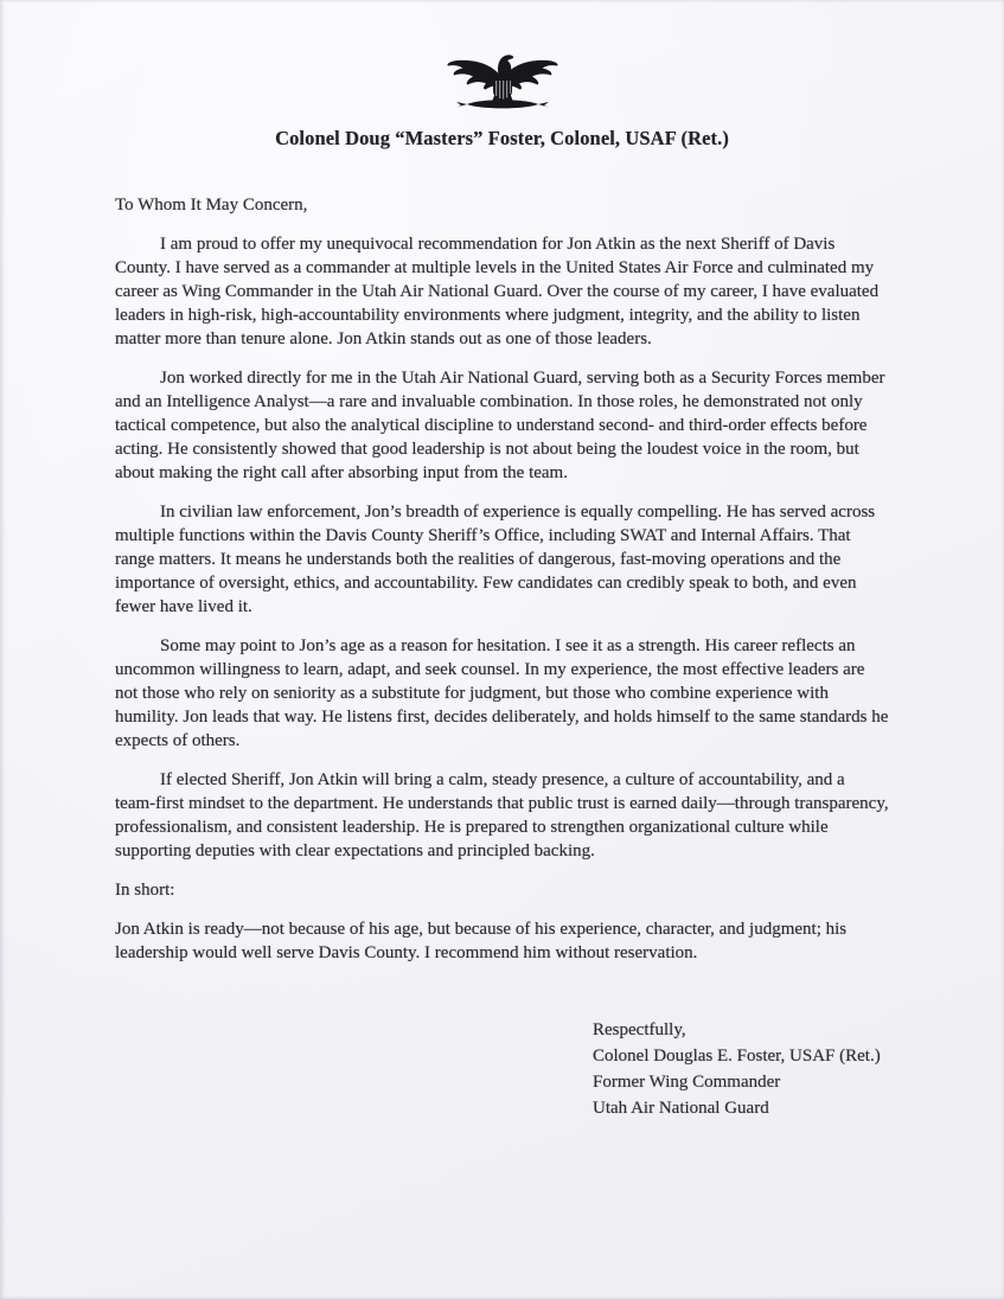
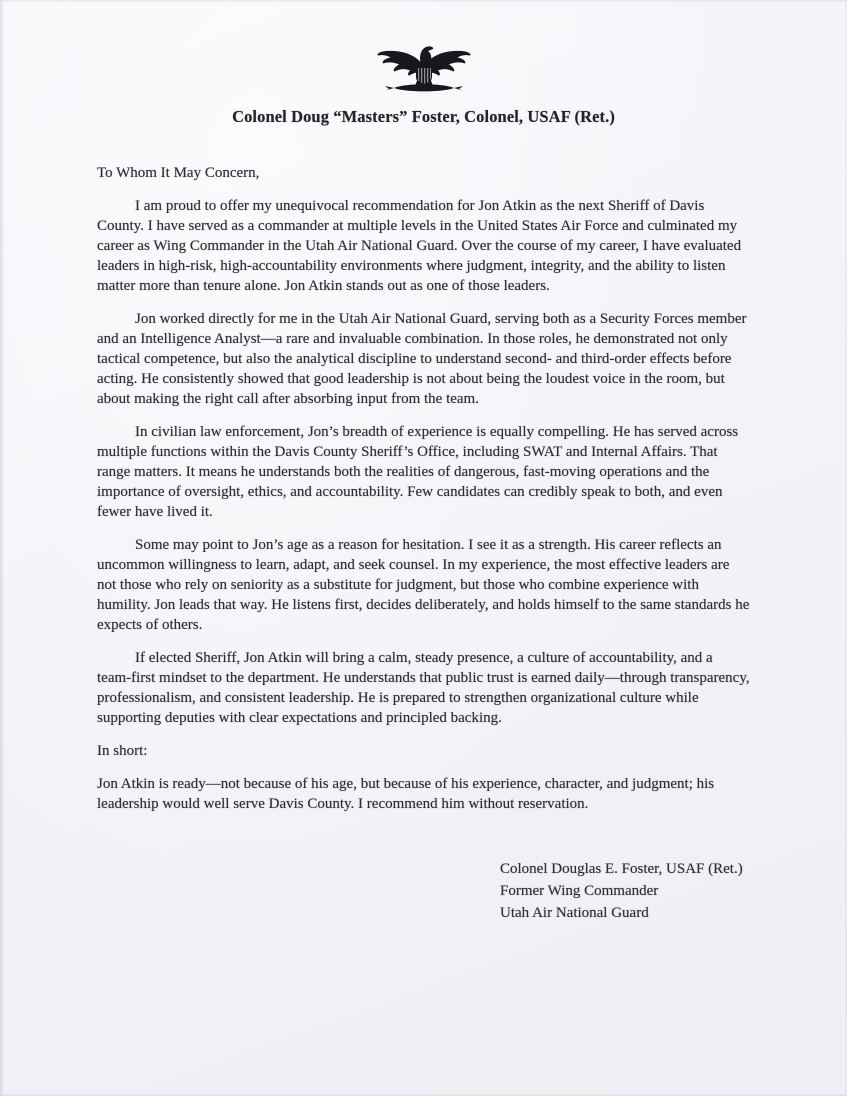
  Colonel Doug “Masters” Foster, Colonel, USAF (Ret.)
  To Whom It May Concern,
  I am proud to offer my unequivocal recommendation for Jon Atkin as the next Sheriff of Davis County. I have served as a commander at multiple levels in the United States Air Force and culminated my career as Wing Commander in the Utah Air National Guard. Over the course of my career, I have evaluated leaders in high-risk, high-accountability environments where judgment, integrity, and the ability to listen matter more than tenure alone. Jon Atkin stands out as one of those leaders.
  Jon worked directly for me in the Utah Air National Guard, serving both as a Security Forces member and an Intelligence Analyst—a rare and invaluable combination. In those roles, he demonstrated not only tactical competence, but also the analytical discipline to understand second- and third-order effects before acting. He consistently showed that good leadership is not about being the loudest voice in the room, but about making the right call after absorbing input from the team.
  In civilian law enforcement, Jon’s breadth of experience is equally compelling. He has served across multiple functions within the Davis County Sheriff’s Office, including SWAT and Internal Affairs. That range matters. It means he understands both the realities of dangerous, fast-moving operations and the importance of oversight, ethics, and accountability. Few candidates can credibly speak to both, and even fewer have lived it.
  Some may point to Jon’s age as a reason for hesitation. I see it as a strength. His career reflects an uncommon willingness to learn, adapt, and seek counsel. In my experience, the most effective leaders are not those who rely on seniority as a substitute for judgment, but those who combine experience with humility. Jon leads that way. He listens first, decides deliberately, and holds himself to the same standards he expects of others.
  If elected Sheriff, Jon Atkin will bring a calm, steady presence, a culture of accountability, and a team-first mindset to the department. He understands that public trust is earned daily—through transparency, professionalism, and consistent leadership. He is prepared to strengthen organizational culture while supporting deputies with clear expectations and principled backing.
  In short:
  Jon Atkin is ready—not because of his age, but because of his experience, character, and judgment; his leadership would well serve Davis County. I recommend him without reservation.
- Respectfully,
  Colonel Douglas E. Foster, USAF (Ret.)
  Former Wing Commander
  Utah Air National Guard
